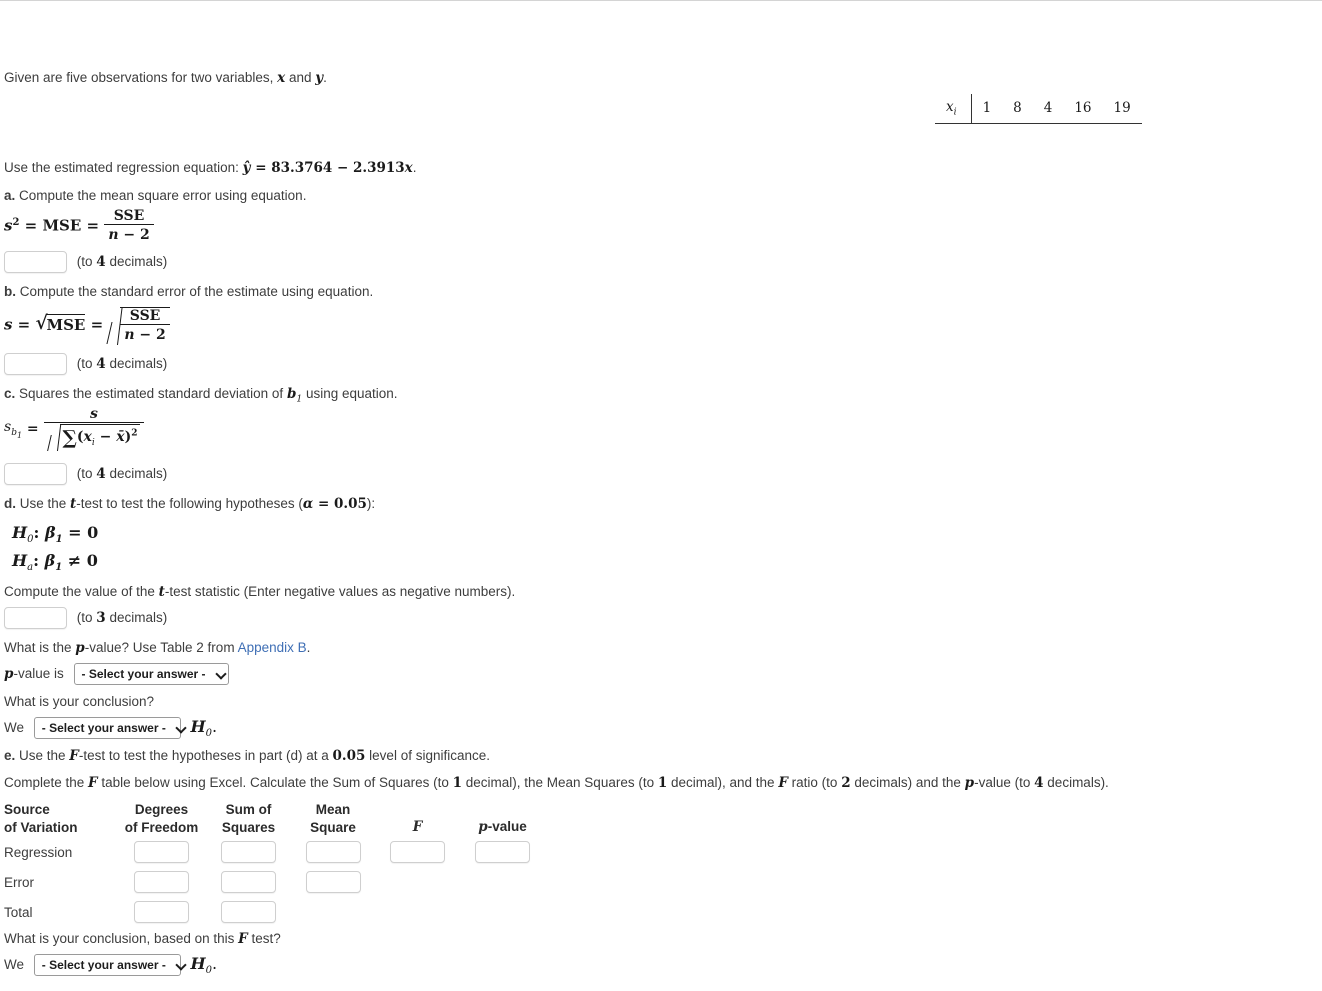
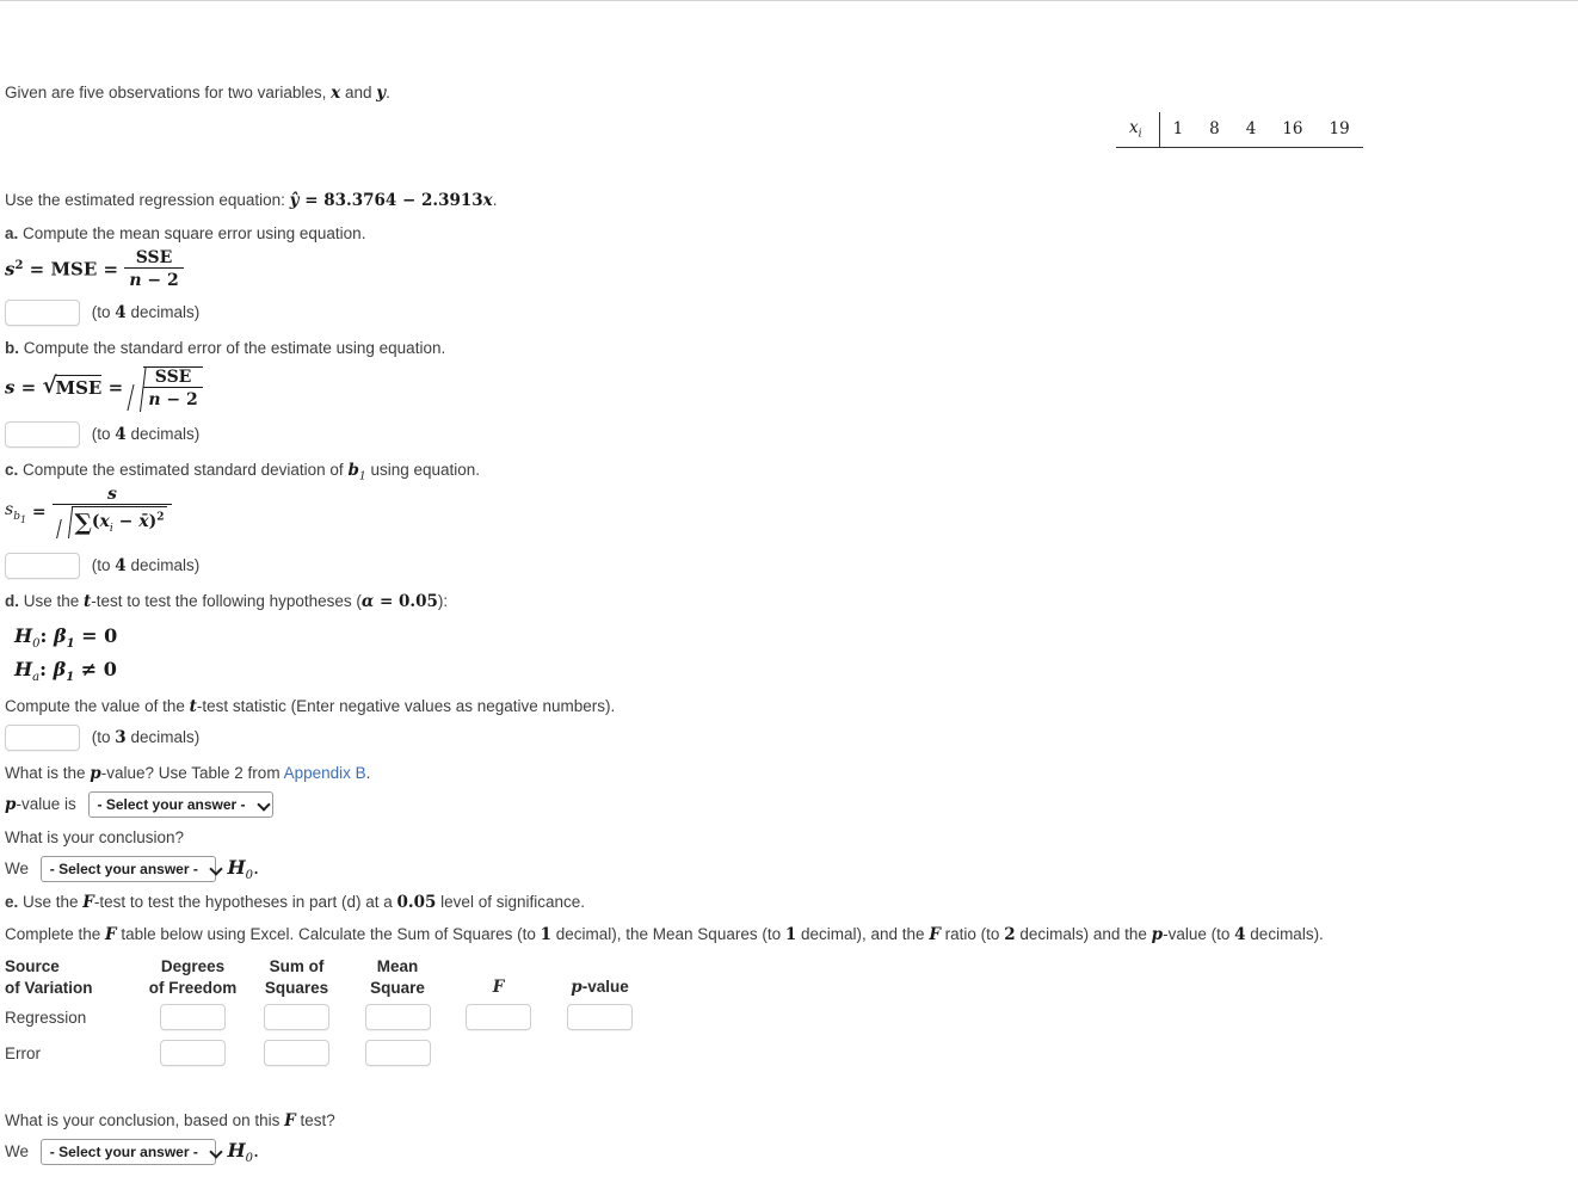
  Given are five observations for two variables, x and y.
  xi	1	8	4	16	19
  Use the estimated regression equation: ŷ = 83.3764 − 2.3913x.
  a. Compute the mean square error using equation.
  s2 = MSE =
  SSE
  n − 2
  (to 4 decimals)
  b. Compute the standard error of the estimate using equation.
  s =
  √
  MSE =
  SSE
  n − 2
  (to 4 decimals)
- c. Squares the estimated standard deviation of b1 using equation.
+ c. Compute the estimated standard deviation of b1 using equation.
  sb1 =
  s
  ∑(xi − x̄)2
  (to 4 decimals)
  d. Use the t-test to test the following hypotheses (α = 0.05):
  H0: β1 = 0
  Ha: β1 ≠ 0
  Compute the value of the t-test statistic (Enter negative values as negative numbers).
  (to 3 decimals)
  What is the p-value? Use Table 2 from Appendix B.
  p-value is
  - Select your answer -
  What is your conclusion?
  We
  - Select your answer -
  H0.
  e. Use the F-test to test the hypotheses in part (d) at a 0.05 level of significance.
  Complete the F table below using Excel. Calculate the Sum of Squares (to 1 decimal), the Mean Squares (to 1 decimal), and the F ratio (to 2 decimals) and the p-value (to 4 decimals).
  Source	Degrees	Sum of	Mean
  of Variation	of Freedom	Squares	Square	F	p-value
  Regression
  Error
- Total
  What is your conclusion, based on this F test?
  We
  - Select your answer -
  H0.
